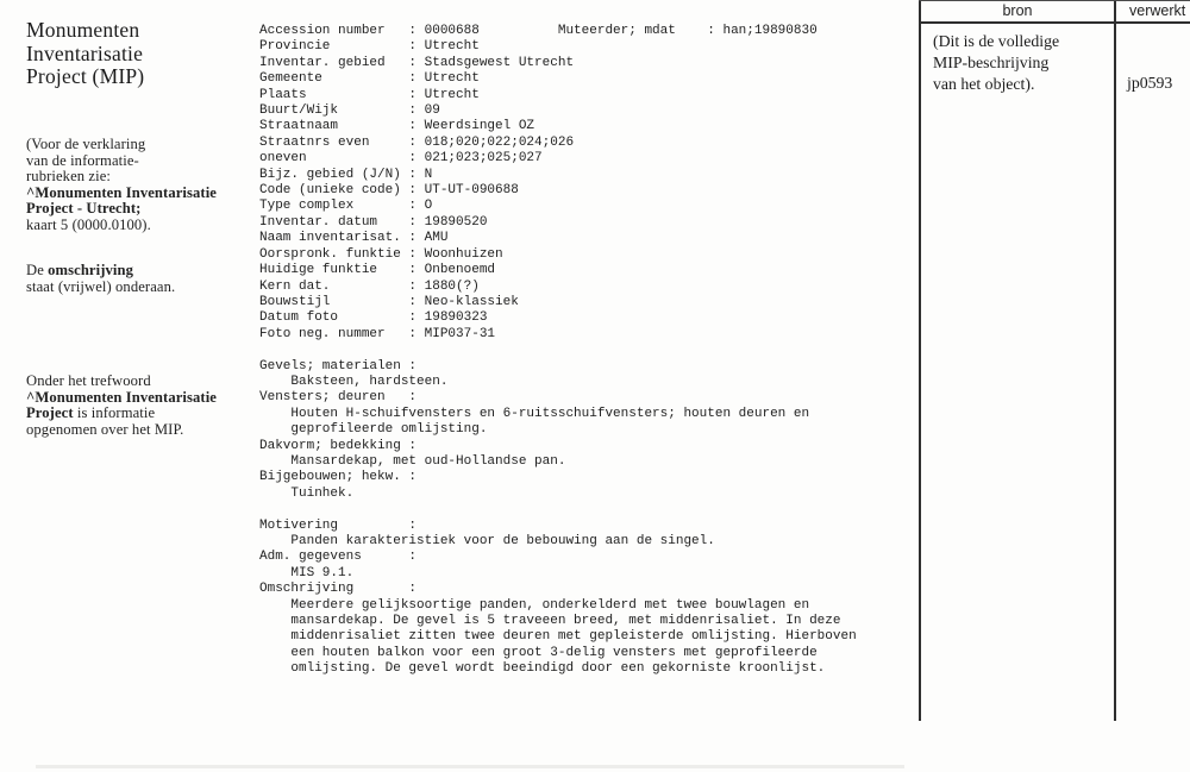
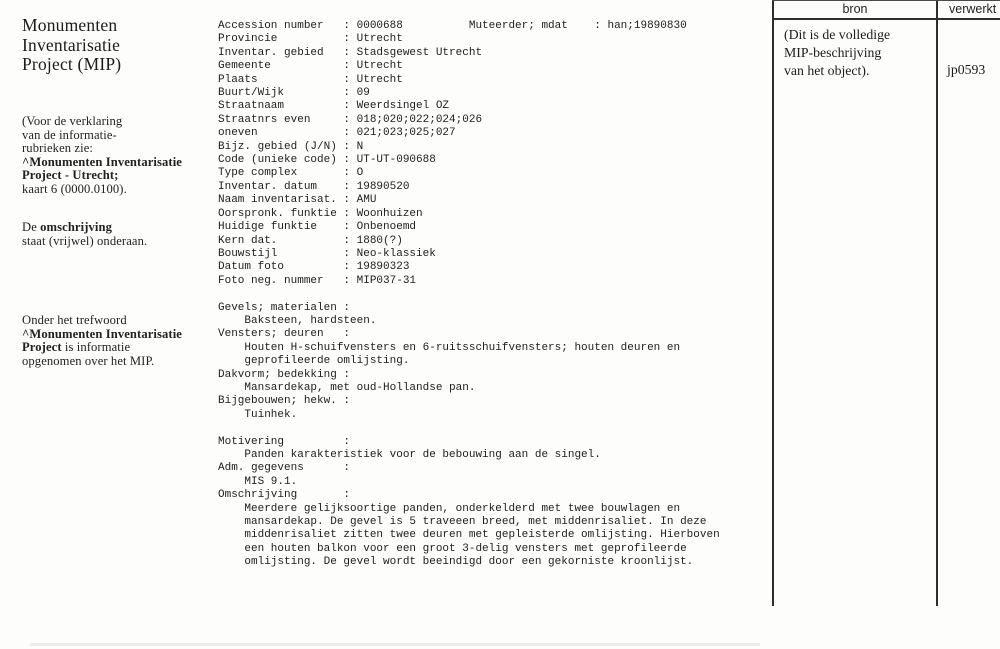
  Monumenten
  Inventarisatie
  Project (MIP)
  (Voor de verklaring
  van de informatie-
  rubrieken zie:
  ^Monumenten Inventarisatie
  Project - Utrecht;
- kaart 5 (0000.0100).
+ kaart 6 (0000.0100).
  De omschrijving
  staat (vrijwel) onderaan.
  Onder het trefwoord
  ^Monumenten Inventarisatie
  Project is informatie
  opgenomen over het MIP.
  Accession number : 0000688 Muteerder; mdat : han;19890830
  Provincie : Utrecht
  Inventar. gebied : Stadsgewest Utrecht
  Gemeente : Utrecht
  Plaats : Utrecht
  Buurt/Wijk : 09
  Straatnaam : Weerdsingel OZ
  Straatnrs even : 018;020;022;024;026
  oneven : 021;023;025;027
  Bijz. gebied (J/N) : N
  Code (unieke code) : UT-UT-090688
  Type complex : O
  Inventar. datum : 19890520
  Naam inventarisat. : AMU
  Oorspronk. funktie : Woonhuizen
  Huidige funktie : Onbenoemd
  Kern dat. : 1880(?)
  Bouwstijl : Neo-klassiek
  Datum foto : 19890323
  Foto neg. nummer : MIP037-31
  Gevels; materialen :
  Baksteen, hardsteen.
  Vensters; deuren :
  Houten H-schuifvensters en 6-ruitsschuifvensters; houten deuren en
  geprofileerde omlijsting.
  Dakvorm; bedekking :
  Mansardekap, met oud-Hollandse pan.
  Bijgebouwen; hekw. :
  Tuinhek.
  Motivering :
  Panden karakteristiek voor de bebouwing aan de singel.
  Adm. gegevens :
  MIS 9.1.
  Omschrijving :
  Meerdere gelijksoortige panden, onderkelderd met twee bouwlagen en
  mansardekap. De gevel is 5 traveeen breed, met middenrisaliet. In deze
  middenrisaliet zitten twee deuren met gepleisterde omlijsting. Hierboven
  een houten balkon voor een groot 3-delig vensters met geprofileerde
  omlijsting. De gevel wordt beeindigd door een gekorniste kroonlijst.
  bron
  verwerkt
  (Dit is de volledige
  MIP-beschrijving
  van het object).
  jp0593
